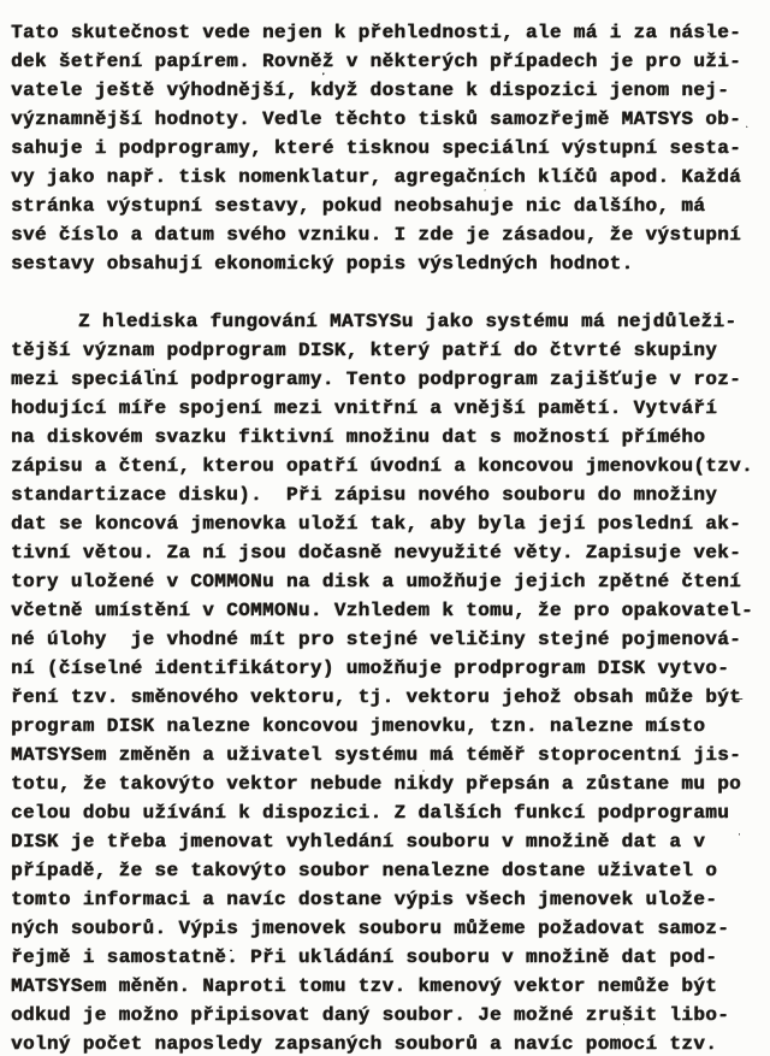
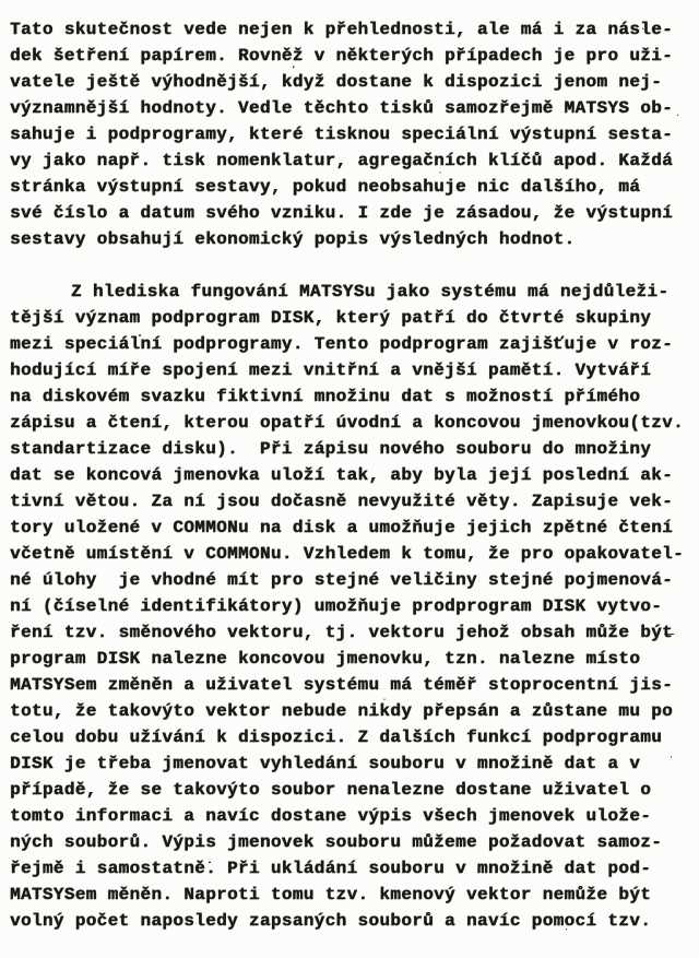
  Tato skutečnost vede nejen k přehlednosti, ale má i za násle-
  dek šetření papírem. Rovněž v některých případech je pro uži-
  vatele ještě výhodnější, když dostane k dispozici jenom nej-
  významnější hodnoty. Vedle těchto tisků samozřejmě MATSYS ob-
  sahuje i podprogramy, které tisknou speciální výstupní sesta-
  vy jako např. tisk nomenklatur, agregačních klíčů apod. Každá
  stránka výstupní sestavy, pokud neobsahuje nic dalšího, má
  své číslo a datum svého vzniku. I zde je zásadou, že výstupní
  sestavy obsahují ekonomický popis výsledných hodnot.
  Z hlediska fungování MATSYSu jako systému má nejdůleži-
  tější význam podprogram DISK, který patří do čtvrté skupiny
  mezi speciální podprogramy. Tento podprogram zajišťuje v roz-
  hodující míře spojení mezi vnitřní a vnější pamětí. Vytváří
  na diskovém svazku fiktivní množinu dat s možností přímého
  zápisu a čtení, kterou opatří úvodní a koncovou jmenovkou(tzv.
  standartizace disku). Při zápisu nového souboru do množiny
  dat se koncová jmenovka uloží tak, aby byla její poslední ak-
  tivní větou. Za ní jsou dočasně nevyužité věty. Zapisuje vek-
  tory uložené v COMMONu na disk a umožňuje jejich zpětné čtení
  včetně umístění v COMMONu. Vzhledem k tomu, že pro opakovatel-
  né úlohy je vhodné mít pro stejné veličiny stejné pojmenová-
  ní (číselné identifikátory) umožňuje prodprogram DISK vytvo-
  ření tzv. směnového vektoru, tj. vektoru jehož obsah může být
  program DISK nalezne koncovou jmenovku, tzn. nalezne místo
  MATSYSem změněn a uživatel systému má téměř stoprocentní jis-
  totu, že takovýto vektor nebude nikdy přepsán a zůstane mu po
  celou dobu užívání k dispozici. Z dalších funkcí podprogramu
  DISK je třeba jmenovat vyhledání souboru v množině dat a v
  případě, že se takovýto soubor nenalezne dostane uživatel o
  tomto informaci a navíc dostane výpis všech jmenovek ulože-
  ných souborů. Výpis jmenovek souboru můžeme požadovat samoz-
  řejmě i samostatně. Při ukládání souboru v množině dat pod-
  MATSYSem měněn. Naproti tomu tzv. kmenový vektor nemůže být
- odkud je možno připisovat daný soubor. Je možné zrušit libo-
  volný počet naposledy zapsaných souborů a navíc pomocí tzv.
  ←
